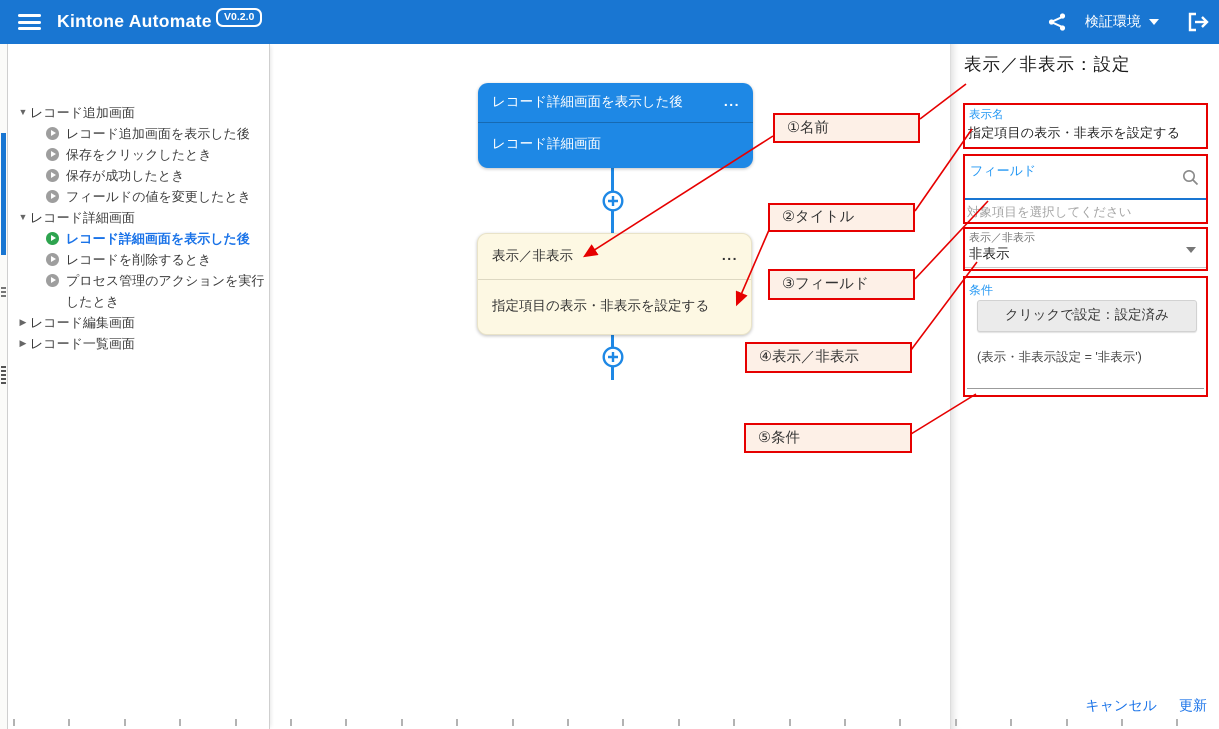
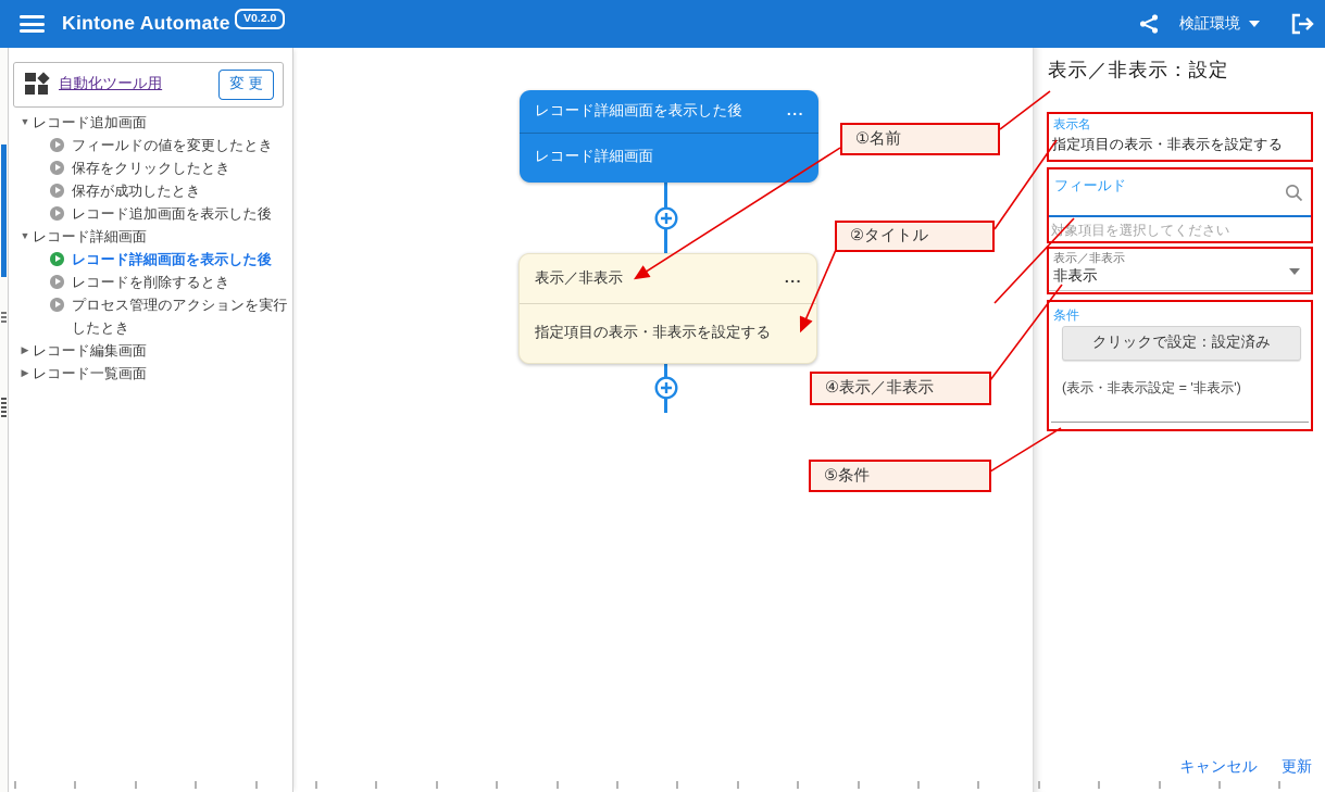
  Kintone Automate
  V0.2.0
  検証環境
+ 自動化ツール用
+ 変 更
  ▼
  レコード追加画面
- レコード追加画面を表示した後
+ フィールドの値を変更したとき
  保存をクリックしたとき
  保存が成功したとき
- フィールドの値を変更したとき
+ レコード追加画面を表示した後
  ▼
  レコード詳細画面
  レコード詳細画面を表示した後
  レコードを削除するとき
  プロセス管理のアクションを実行したとき
  ▶
  レコード編集画面
  ▶
  レコード一覧画面
  レコード詳細画面を表示した後
  ...
  レコード詳細画面
  表示／非表示
  ...
  指定項目の表示・非表示を設定する
  ①名前
  ②タイトル
- ③フィールド
  ④表示／非表示
  ⑤条件
  表示／非表示：設定
  表示名
  指定項目の表示・非表示を設定する
  フィールド
  対象項目を選択してください
  表示／非表示
  非表示
  条件
  クリックで設定：設定済み
  (表示・非表示設定 = '非表示')
  キャンセル
  更新
